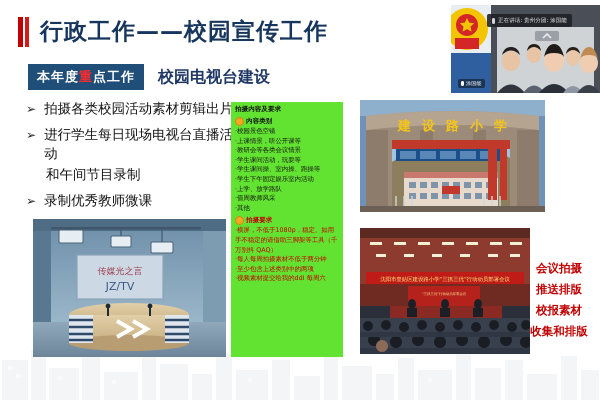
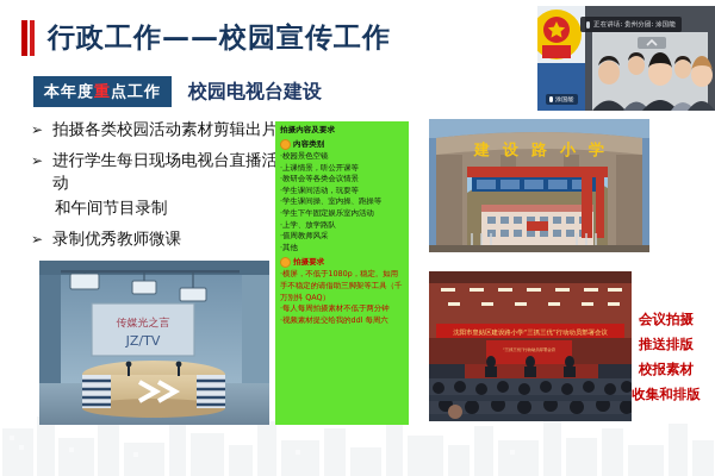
  行政工作——校园宣传工作
  本年度重点工作
  校园电视台建设
  ➢
  拍摄各类校园活动素材剪辑出片
  ➢
  进行学生每日现场电视台直播活动
  和午间节目录制
  ➢
  录制优秀教师微课
  拍摄内容及要求
  内容类别
  ·校园景色空镜
  ·上课情景，听公开课等
  ·教研会等各类会议情景
  ·学生课间活动，玩耍等
  ·学生课间操、室内操、跑操等
  ·学生下午固定娱乐室内活动
  ·上学、放学路队
  ·值周教师风采
  ·其他
  拍摄要求
  ·横屏，不低于1080p，稳定。如用手不稳定的请借助三脚架等工具（千万别抖 QAQ）
  ·每人每周拍摄素材不低于两分钟
- ·至少包含上述类别中的两项
  ·视频素材提交给我的ddl 每周六
  传媒光之言
  JZ/TV
  建
  设
  路
  小
  学
  会议拍摄
  推送排版
  校报素材
  收集和排版
